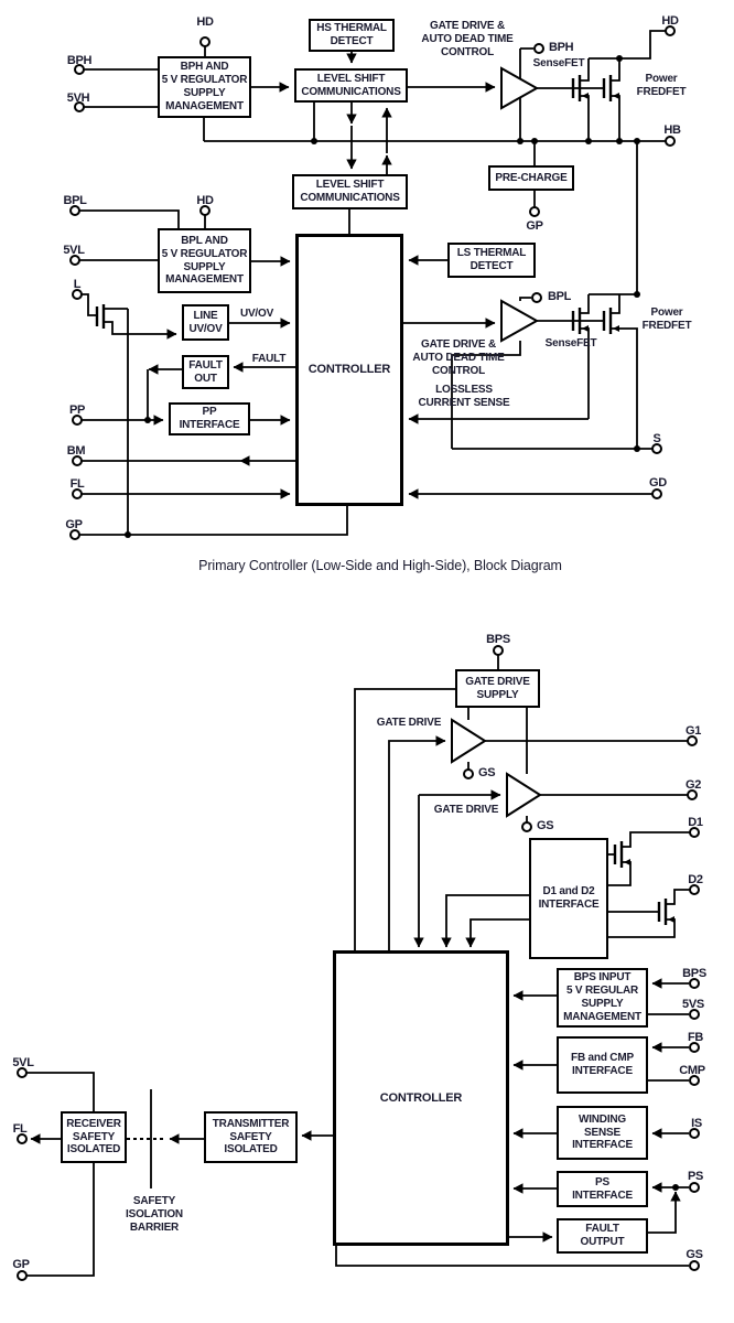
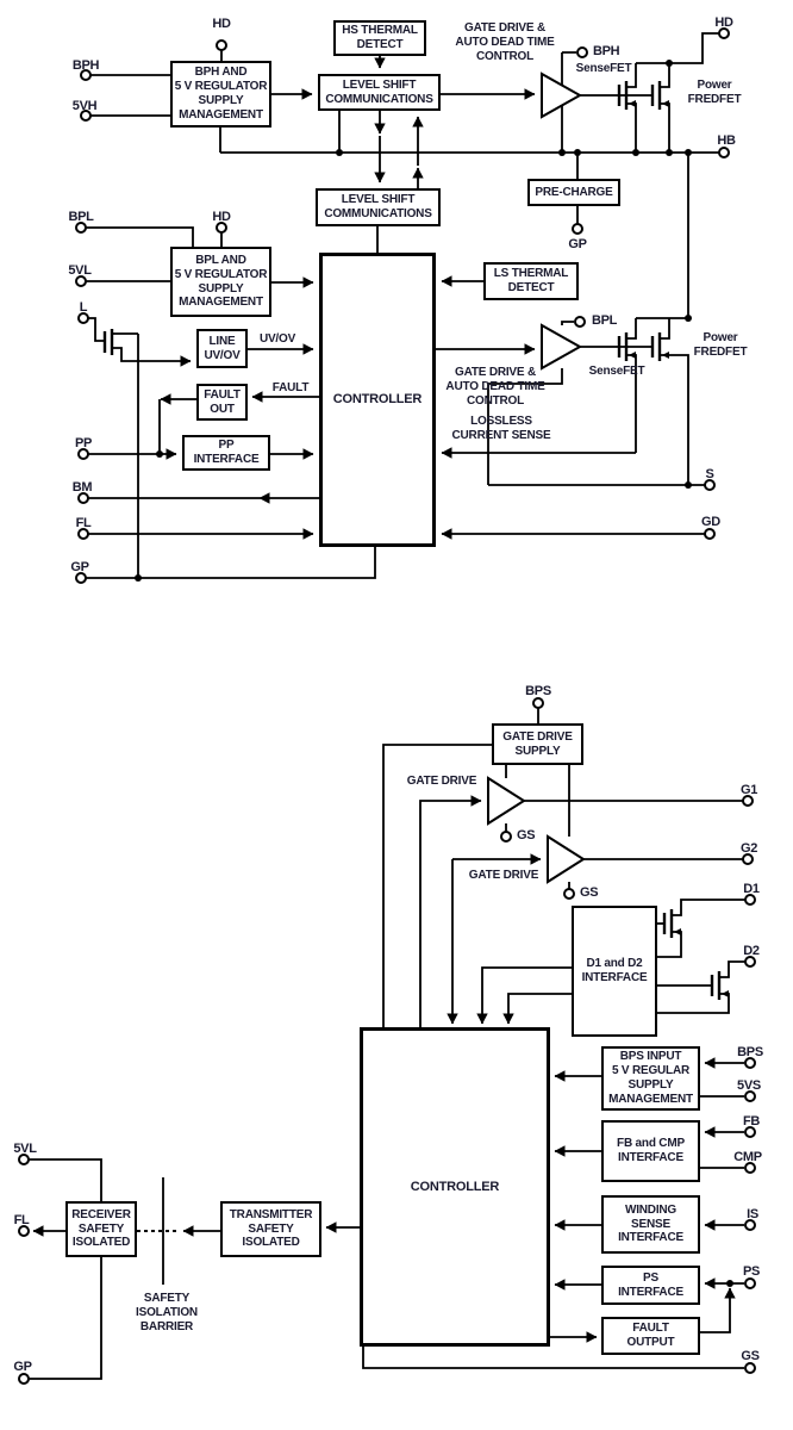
  HS THERMAL
  DETECT
  BPH AND
  5 V REGULATOR
  SUPPLY
  MANAGEMENT
  LEVEL SHIFT
  COMMUNICATIONS
  PRE-CHARGE
  LEVEL SHIFT
  COMMUNICATIONS
  BPL AND
  5 V REGULATOR
  SUPPLY
  MANAGEMENT
  LS THERMAL
  DETECT
  LINE
  UV/OV
  FAULT
  OUT
  PP
  INTERFACE
  CONTROLLER
  GATE DRIVE &
  AUTO DEAD TIME
  CONTROL
  SenseFET
  Power
  FREDFET
  GATE DRIVE &
  AUTO DEAD TIME
  CONTROL
  LOSSLESS
  CURRENT SENSE
  SenseFET
  Power
  FREDFET
  UV/OV
  FAULT
  HD
  BPH
  5VH
  BPH
  HD
  HB
  GP
  BPL
  HD
  5VL
  L
  PP
  BM
  FL
  GP
  BPL
  S
  GD
- Primary Controller (Low-Side and High-Side), Block Diagram
  GATE DRIVE
  SUPPLY
  D1 and D2
  INTERFACE
  BPS INPUT
  5 V REGULAR
  SUPPLY
  MANAGEMENT
  FB and CMP
  INTERFACE
  WINDING
  SENSE
  INTERFACE
  PS
  INTERFACE
  FAULT
  OUTPUT
  CONTROLLER
  TRANSMITTER
  SAFETY
  ISOLATED
  RECEIVER
  SAFETY
  ISOLATED
  GATE DRIVE
  GATE DRIVE
  SAFETY
  ISOLATION
  BARRIER
  BPS
  GS
  GS
  G1
  G2
  D1
  D2
  BPS
  5VS
  FB
  CMP
  IS
  PS
  GS
  5VL
  FL
  GP
